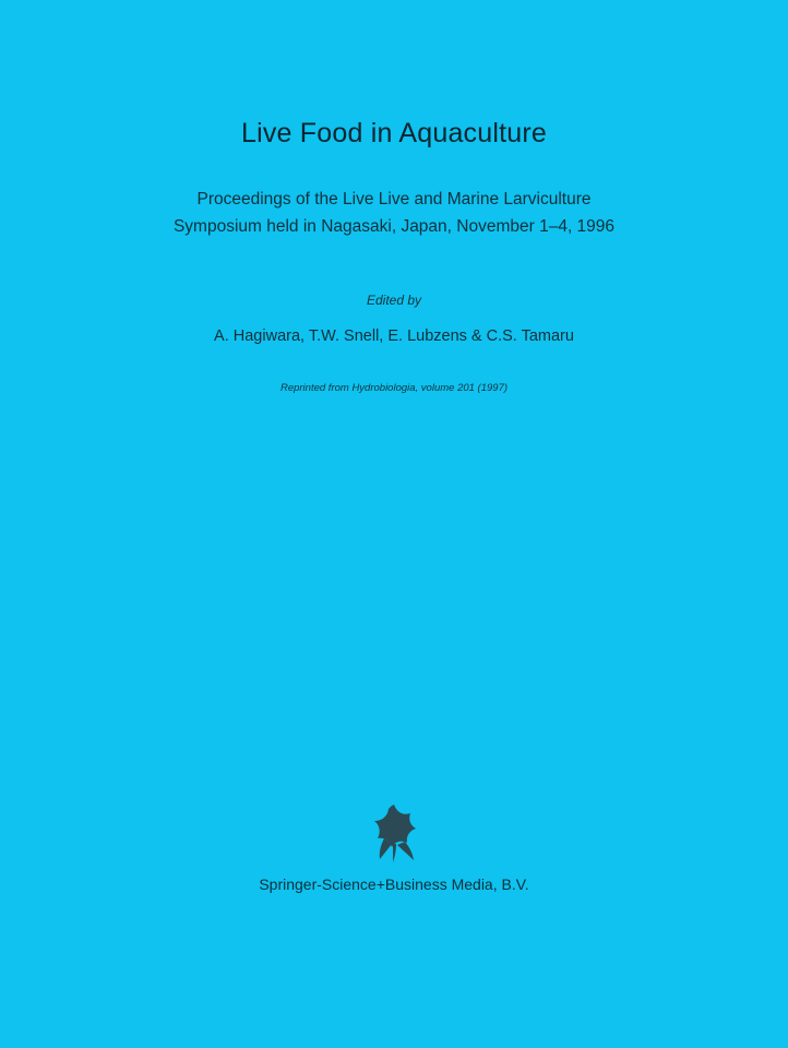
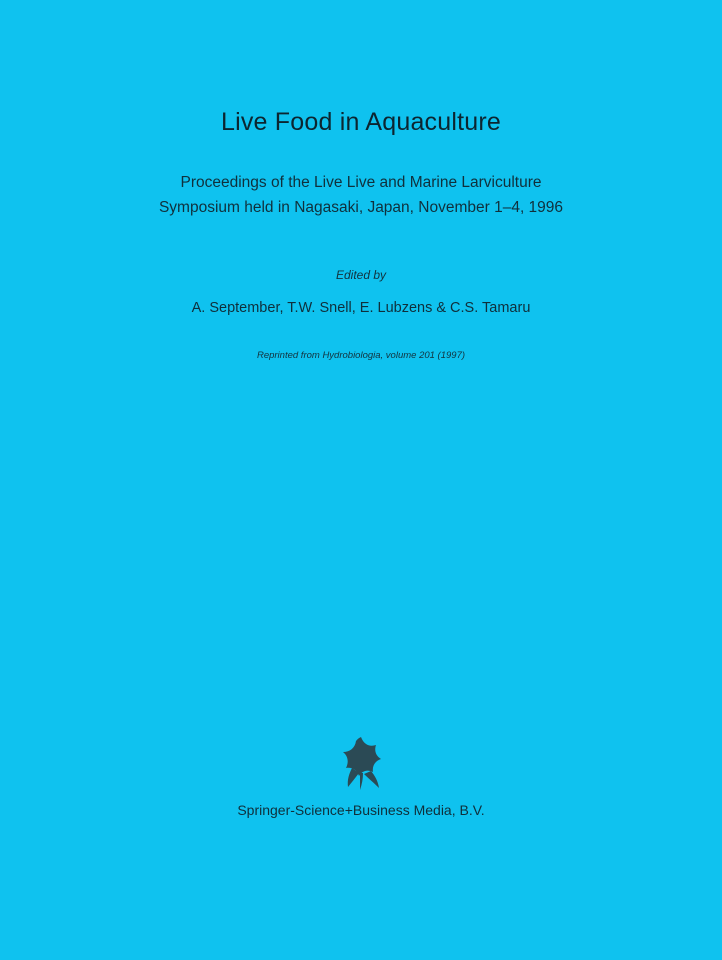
  Live Food in Aquaculture
  Proceedings of the Live Live and Marine Larviculture
  Symposium held in Nagasaki, Japan, November 1–4, 1996
  Edited by
- A. Hagiwara, T.W. Snell, E. Lubzens & C.S. Tamaru
+ A. September, T.W. Snell, E. Lubzens & C.S. Tamaru
  Reprinted from Hydrobiologia, volume 201 (1997)
  Springer-Science+Business Media, B.V.
